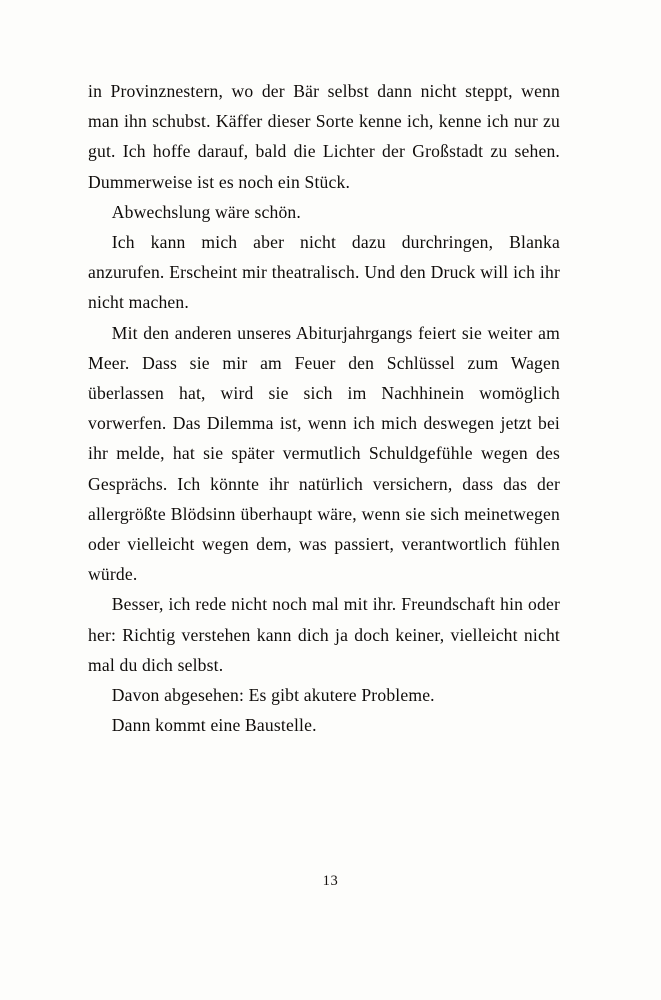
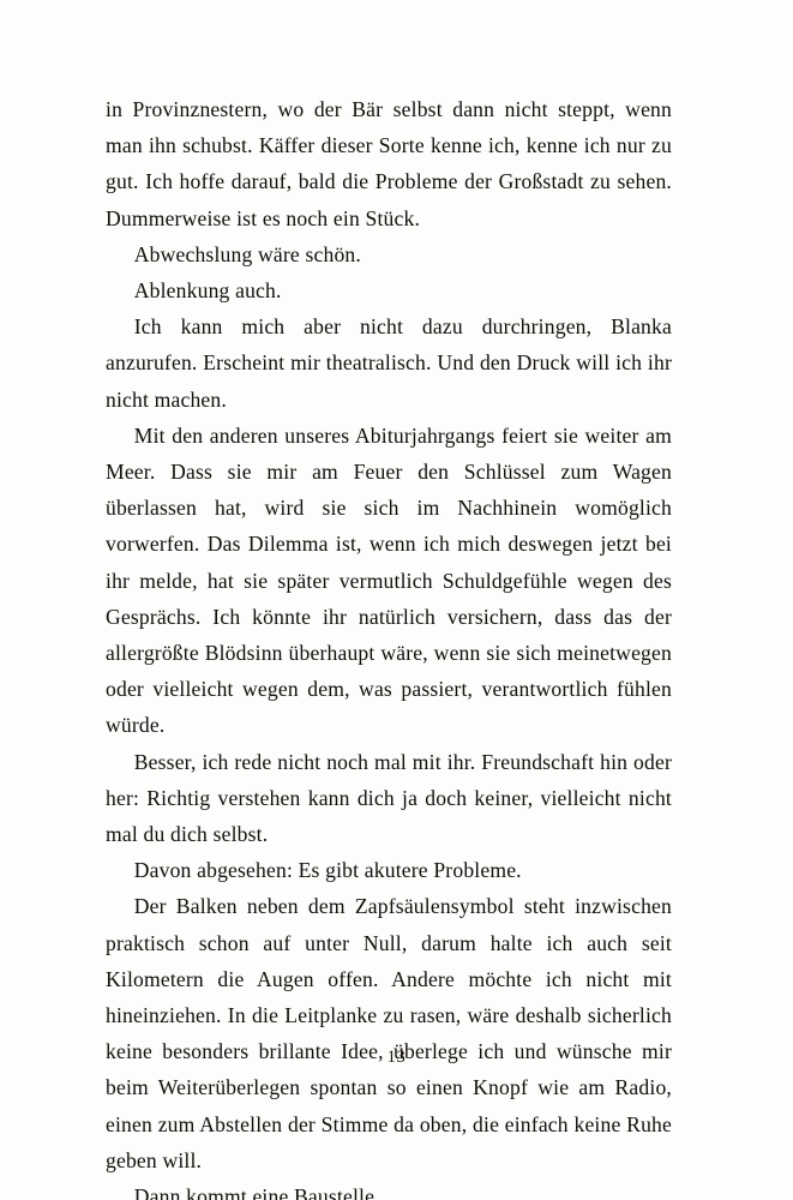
- in Provinznestern, wo der Bär selbst dann nicht steppt, wenn man ihn schubst. Käffer dieser Sorte kenne ich, kenne ich nur zu gut. Ich hoffe darauf, bald die Lichter der Großstadt zu sehen. Dummerweise ist es noch ein Stück.
+ in Provinznestern, wo der Bär selbst dann nicht steppt, wenn man ihn schubst. Käffer dieser Sorte kenne ich, kenne ich nur zu gut. Ich hoffe darauf, bald die Probleme der Großstadt zu sehen. Dummerweise ist es noch ein Stück.
  Abwechslung wäre schön.
+ Ablenkung auch.
  Ich kann mich aber nicht dazu durchringen, Blanka anzurufen. Erscheint mir theatralisch. Und den Druck will ich ihr nicht machen.
  Mit den anderen unseres Abiturjahrgangs feiert sie weiter am Meer. Dass sie mir am Feuer den Schlüssel zum Wagen überlassen hat, wird sie sich im Nachhinein womöglich vorwerfen. Das Dilemma ist, wenn ich mich deswegen jetzt bei ihr melde, hat sie später vermutlich Schuldgefühle wegen des Gesprächs. Ich könnte ihr natürlich versichern, dass das der allergrößte Blödsinn überhaupt wäre, wenn sie sich meinetwegen oder vielleicht wegen dem, was passiert, verantwortlich fühlen würde.
  Besser, ich rede nicht noch mal mit ihr. Freundschaft hin oder her: Richtig verstehen kann dich ja doch keiner, vielleicht nicht mal du dich selbst.
  Davon abgesehen: Es gibt akutere Probleme.
+ Der Balken neben dem Zapfsäulensymbol steht inzwischen praktisch schon auf unter Null, darum halte ich auch seit Kilometern die Augen offen. Andere möchte ich nicht mit hineinziehen. In die Leitplanke zu rasen, wäre deshalb sicherlich keine besonders brillante Idee, überlege ich und wünsche mir beim Weiterüberlegen spontan so einen Knopf wie am Radio, einen zum Abstellen der Stimme da oben, die einfach keine Ruhe geben will.
  Dann kommt eine Baustelle.
  13
